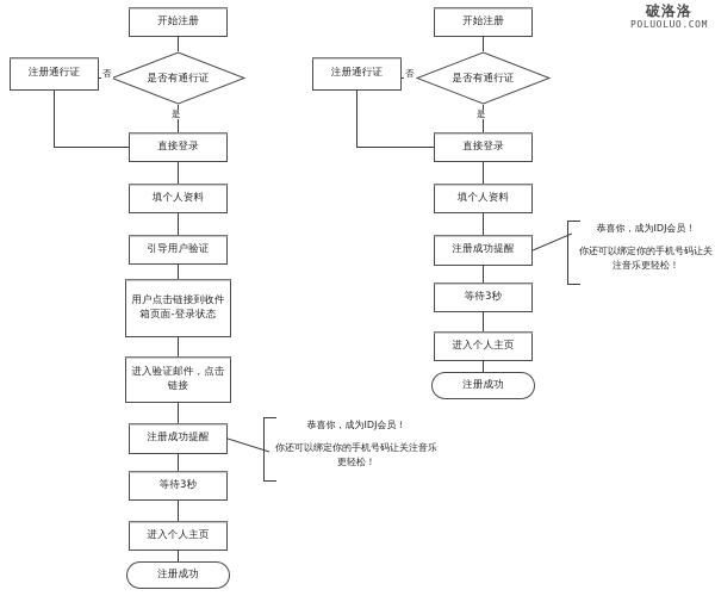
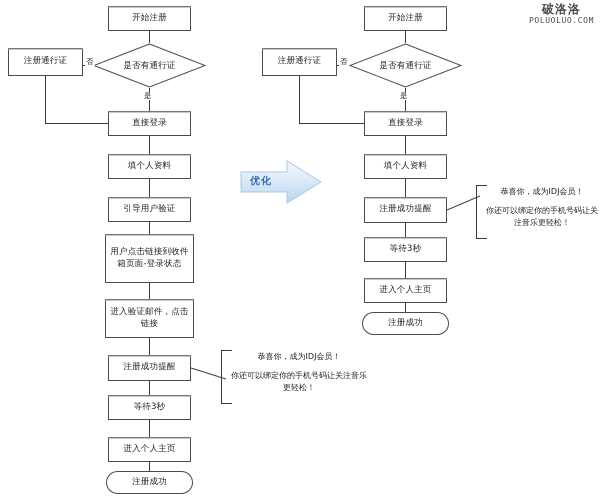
  破洛洛
  POLUOLUO.COM
  开始注册
  是否有通行证
  注册通行证
  否
  是
  直接登录
  填个人资料
  引导用户验证
  用户点击链接到收件箱页面-登录状态
  进入验证邮件，点击链接
  注册成功提醒
  等待3秒
  进入个人主页
  注册成功
  恭喜你，成为IDJ会员！
  你还可以绑定你的手机号码让关注音乐更轻松！
+ 优化
  开始注册
  是否有通行证
  注册通行证
  否
  是
  直接登录
  填个人资料
  注册成功提醒
  等待3秒
  进入个人主页
  注册成功
  恭喜你，成为IDJ会员！
  你还可以绑定你的手机号码让关注音乐更轻松！
